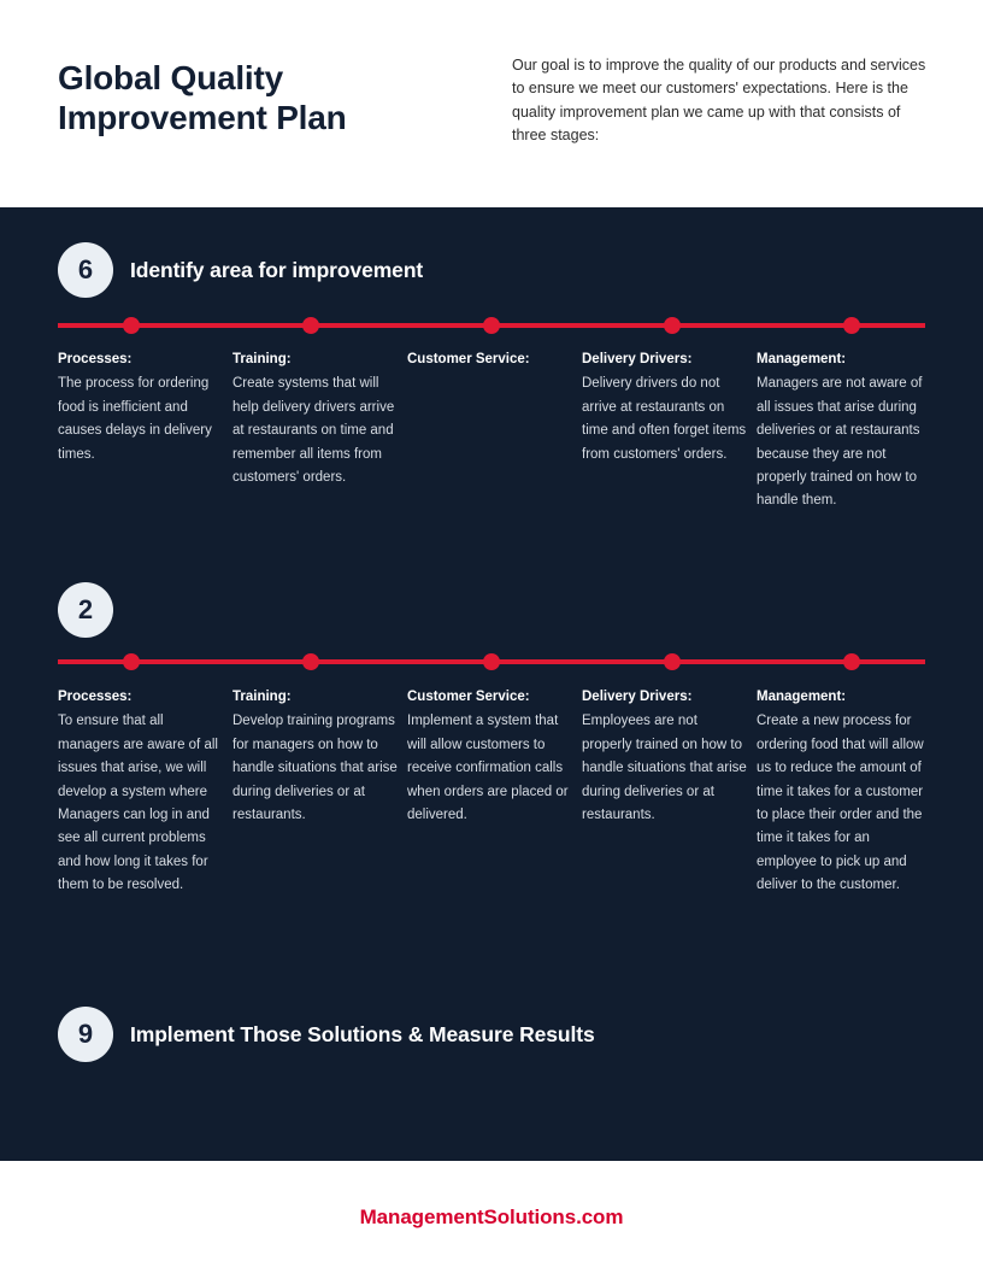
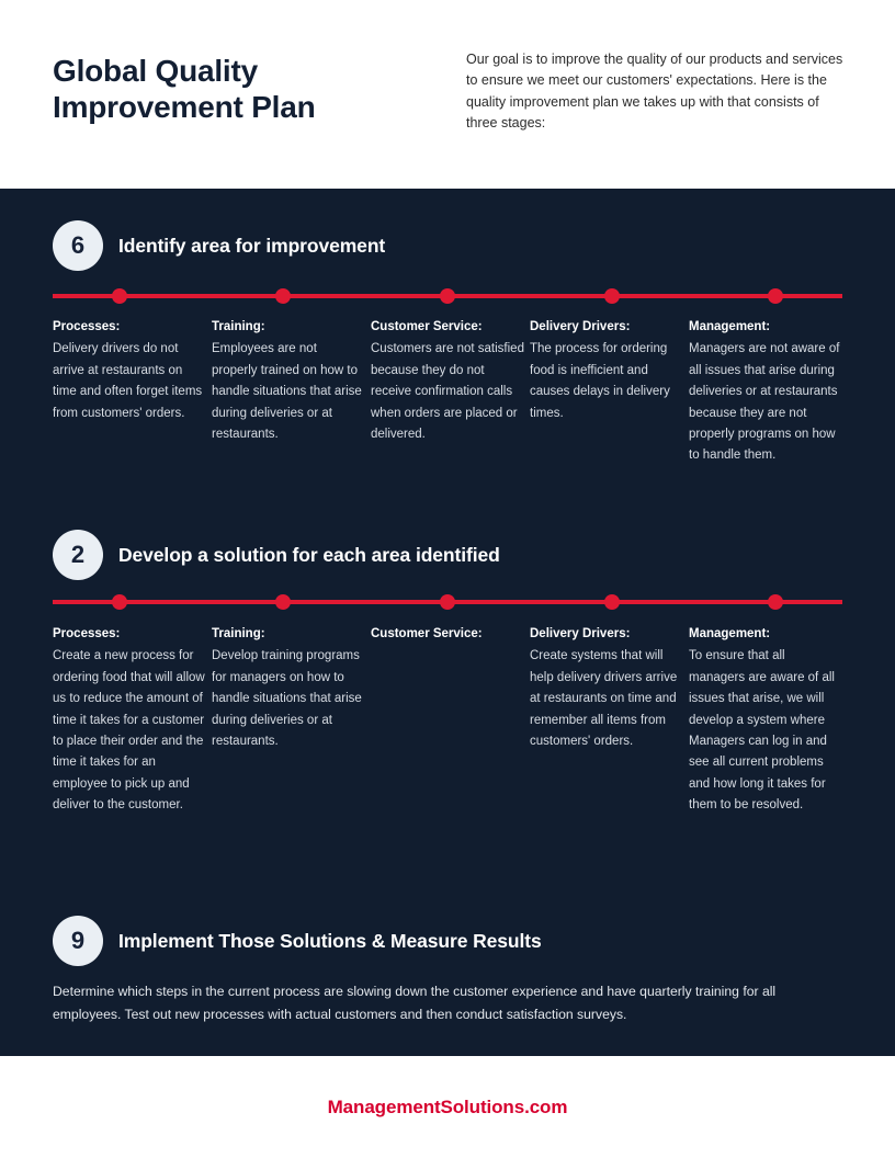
  Global Quality Improvement Plan
- Our goal is to improve the quality of our products and services to ensure we meet our customers' expectations. Here is the quality improvement plan we came up with that consists of three stages:
+ Our goal is to improve the quality of our products and services to ensure we meet our customers' expectations. Here is the quality improvement plan we takes up with that consists of three stages:
  6
  Identify area for improvement
  Processes:
- The process for ordering food is inefficient and causes delays in delivery times.
+ Delivery drivers do not arrive at restaurants on time and often forget items from customers' orders.
  Training:
- Create systems that will help delivery drivers arrive at restaurants on time and remember all items from customers' orders.
+ Employees are not properly trained on how to handle situations that arise during deliveries or at restaurants.
  Customer Service:
+ Customers are not satisfied because they do not receive confirmation calls when orders are placed or delivered.
  Delivery Drivers:
- Delivery drivers do not arrive at restaurants on time and often forget items from customers' orders.
+ The process for ordering food is inefficient and causes delays in delivery times.
  Management:
- Managers are not aware of all issues that arise during deliveries or at restaurants because they are not properly trained on how to handle them.
+ Managers are not aware of all issues that arise during deliveries or at restaurants because they are not properly programs on how to handle them.
  2
+ Develop a solution for each area identified
  Processes:
- To ensure that all managers are aware of all issues that arise, we will develop a system where Managers can log in and see all current problems and how long it takes for them to be resolved.
+ Create a new process for ordering food that will allow us to reduce the amount of time it takes for a customer to place their order and the time it takes for an employee to pick up and deliver to the customer.
  Training:
  Develop training programs for managers on how to handle situations that arise during deliveries or at restaurants.
  Customer Service:
- Implement a system that will allow customers to receive confirmation calls when orders are placed or delivered.
  Delivery Drivers:
- Employees are not properly trained on how to handle situations that arise during deliveries or at restaurants.
+ Create systems that will help delivery drivers arrive at restaurants on time and remember all items from customers' orders.
  Management:
- Create a new process for ordering food that will allow us to reduce the amount of time it takes for a customer to place their order and the time it takes for an employee to pick up and deliver to the customer.
+ To ensure that all managers are aware of all issues that arise, we will develop a system where Managers can log in and see all current problems and how long it takes for them to be resolved.
  9
  Implement Those Solutions & Measure Results
+ Determine which steps in the current process are slowing down the customer experience and have quarterly training for all employees. Test out new processes with actual customers and then conduct satisfaction surveys.
  ManagementSolutions.com
